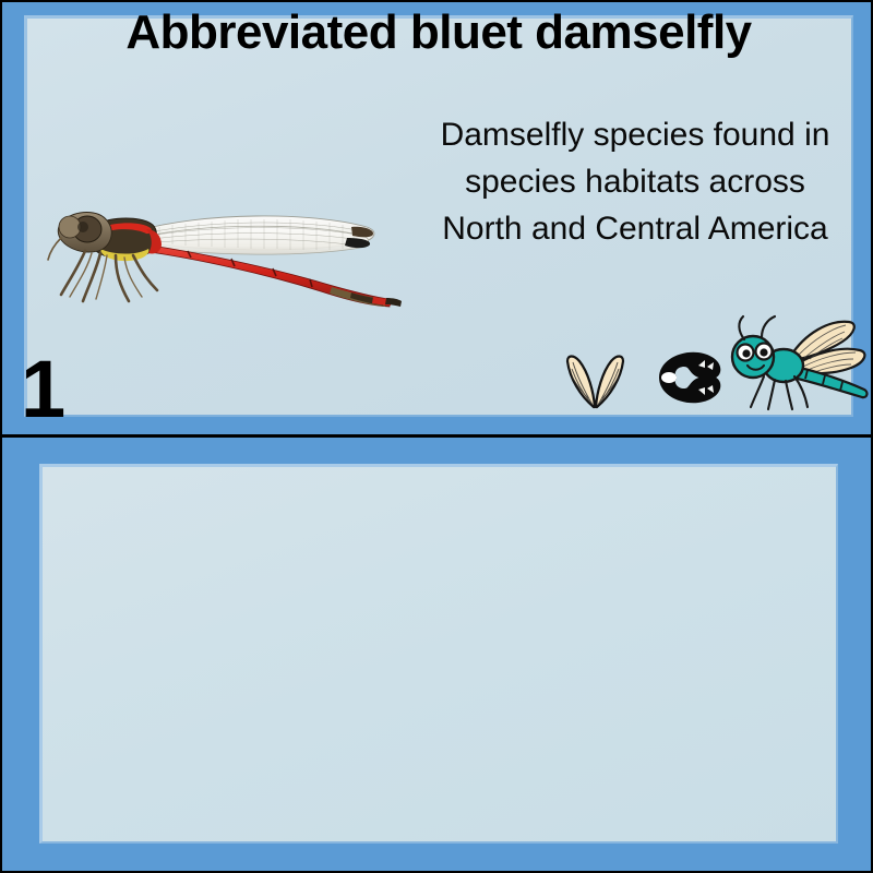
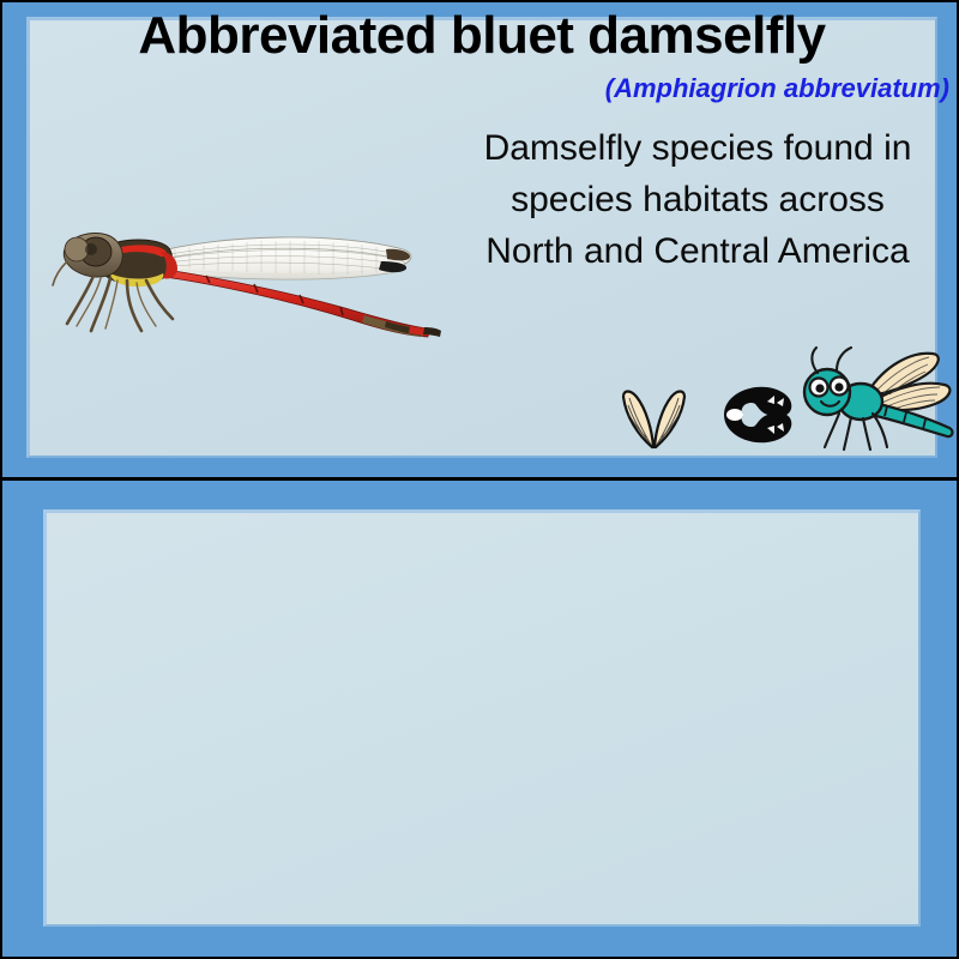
  Abbreviated bluet damselfly
+ (Amphiagrion abbreviatum)
  Damselfly species found in species habitats across North and Central America
- 1
